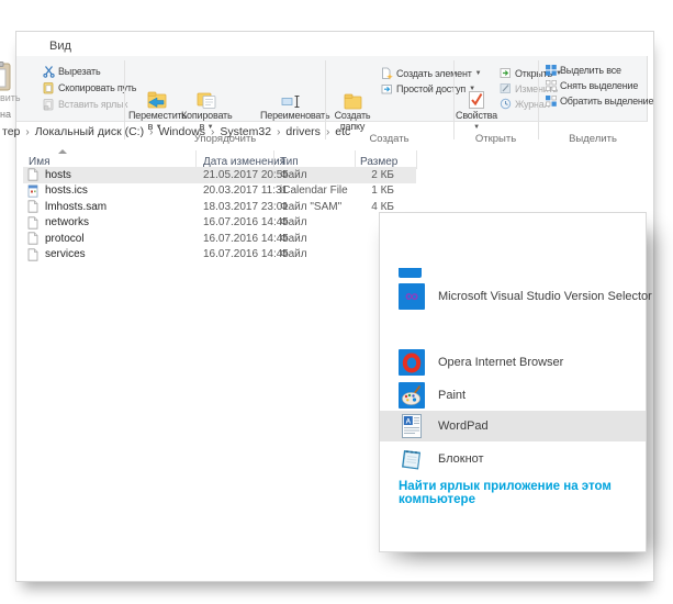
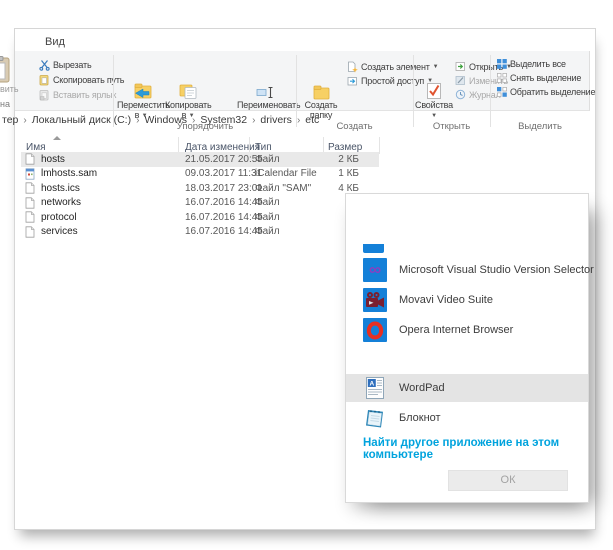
  вить
  на
  Вид
  Вырезать
  Скопировать пть
  Вставить ярлык
  Переместит
  Копировать
  Переименоват
  Упорядочить
  Создать
  папку
  Создать элеент
  Простой досуп
  Создать
  Свойства
  Открыт
  Измент
  Журна
  Открыть
  Выделить все
  Снять выделение
  Обратить выделение
  Выделить
  Имя
  Дата изменения
  Тип
  Размер
  hosts
  21.05.2017 20:55
  Файл
  2 КБ
- hosts.ics
+ lmhosts.sam
- 20.03.2017 11:31
+ 09.03.2017 11:31
  iCalendar File
  1 КБ
- lmhosts.sam
+ hosts.ics
  18.03.2017 23:01
  Файл "SAM"
  4 КБ
  networks
  16.07.2016 14:45
  Файл
  protocol
  16.07.2016 14:45
  Файл
  services
  16.07.2016 14:45
  Файл
  тер
  ›
  Локальный диск (C:)
  ›
  Windows
  ›
  System32
  ›
  drivers
  ›
  etc
  ∞
  Microsoft Visual Studio Version Selector
+ Movavi Video Suite
  Opera Internet Browser
- Paint
  WordPad
  Блокнот
- Найти ярлык приложение на этом компьютере
+ Найти другое приложение на этом компьютере
+ ОК
